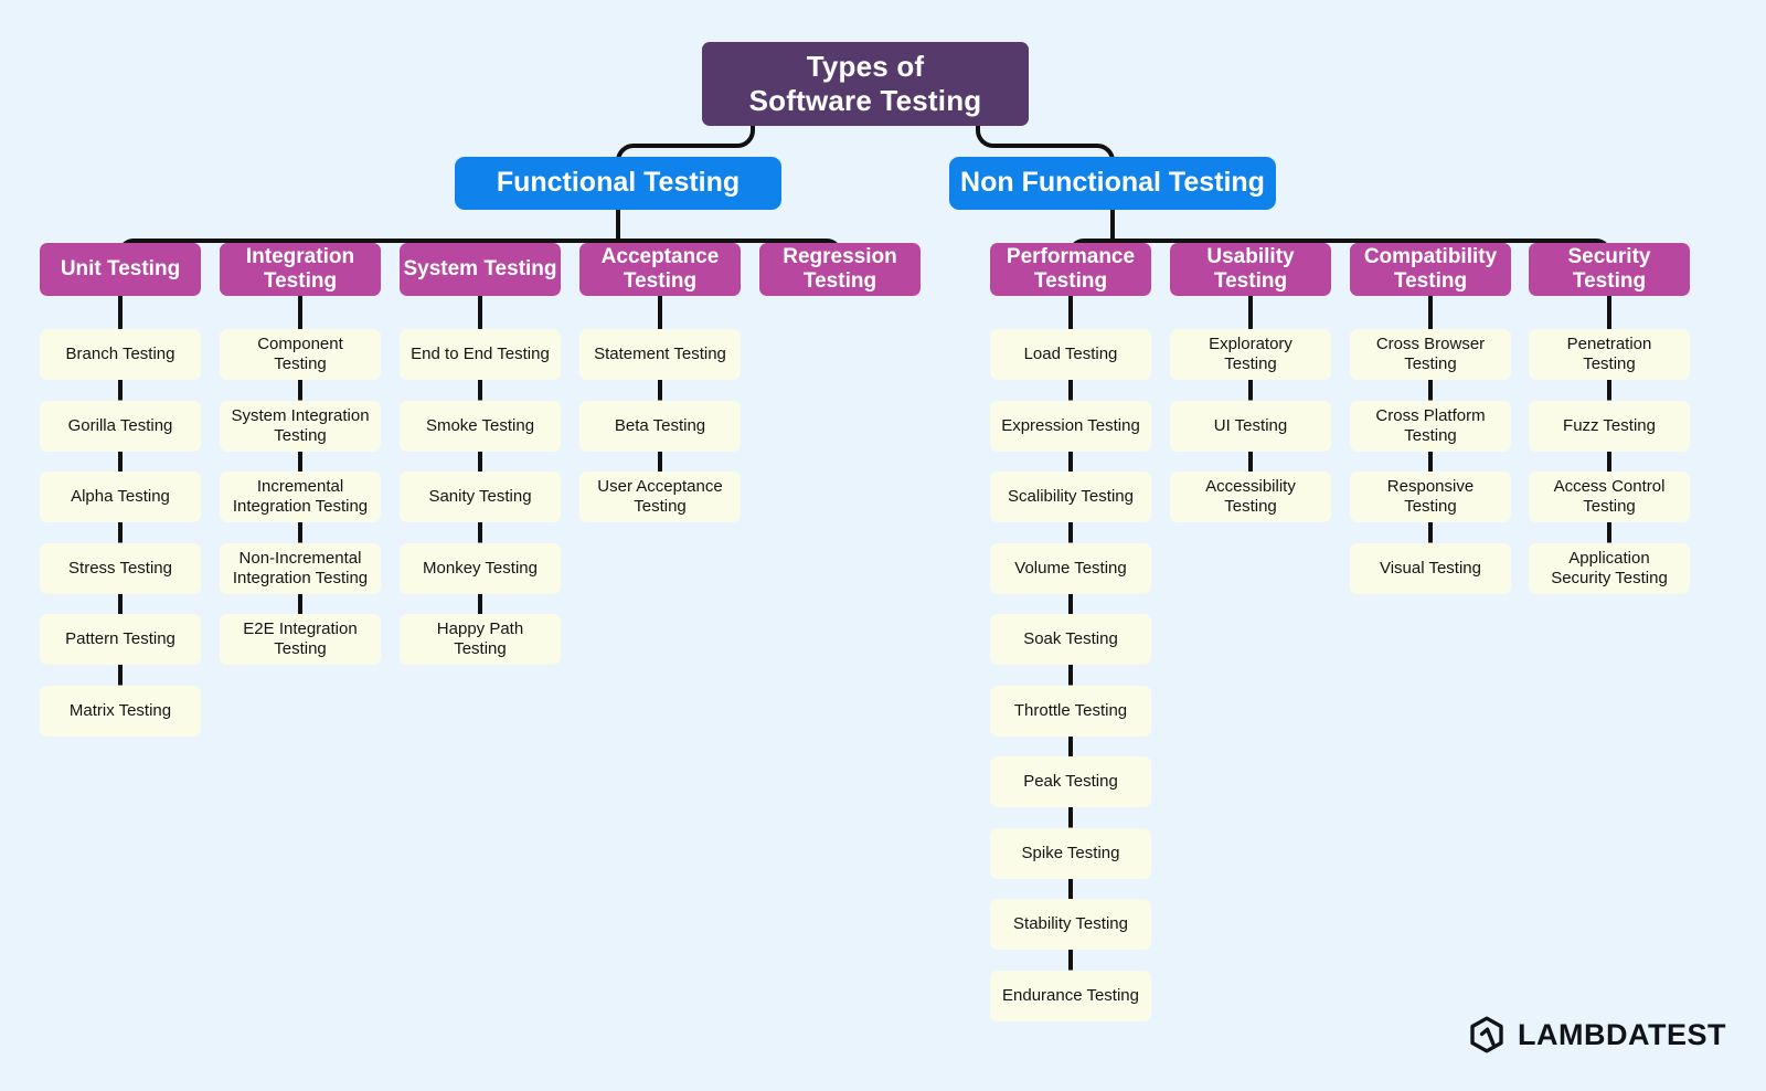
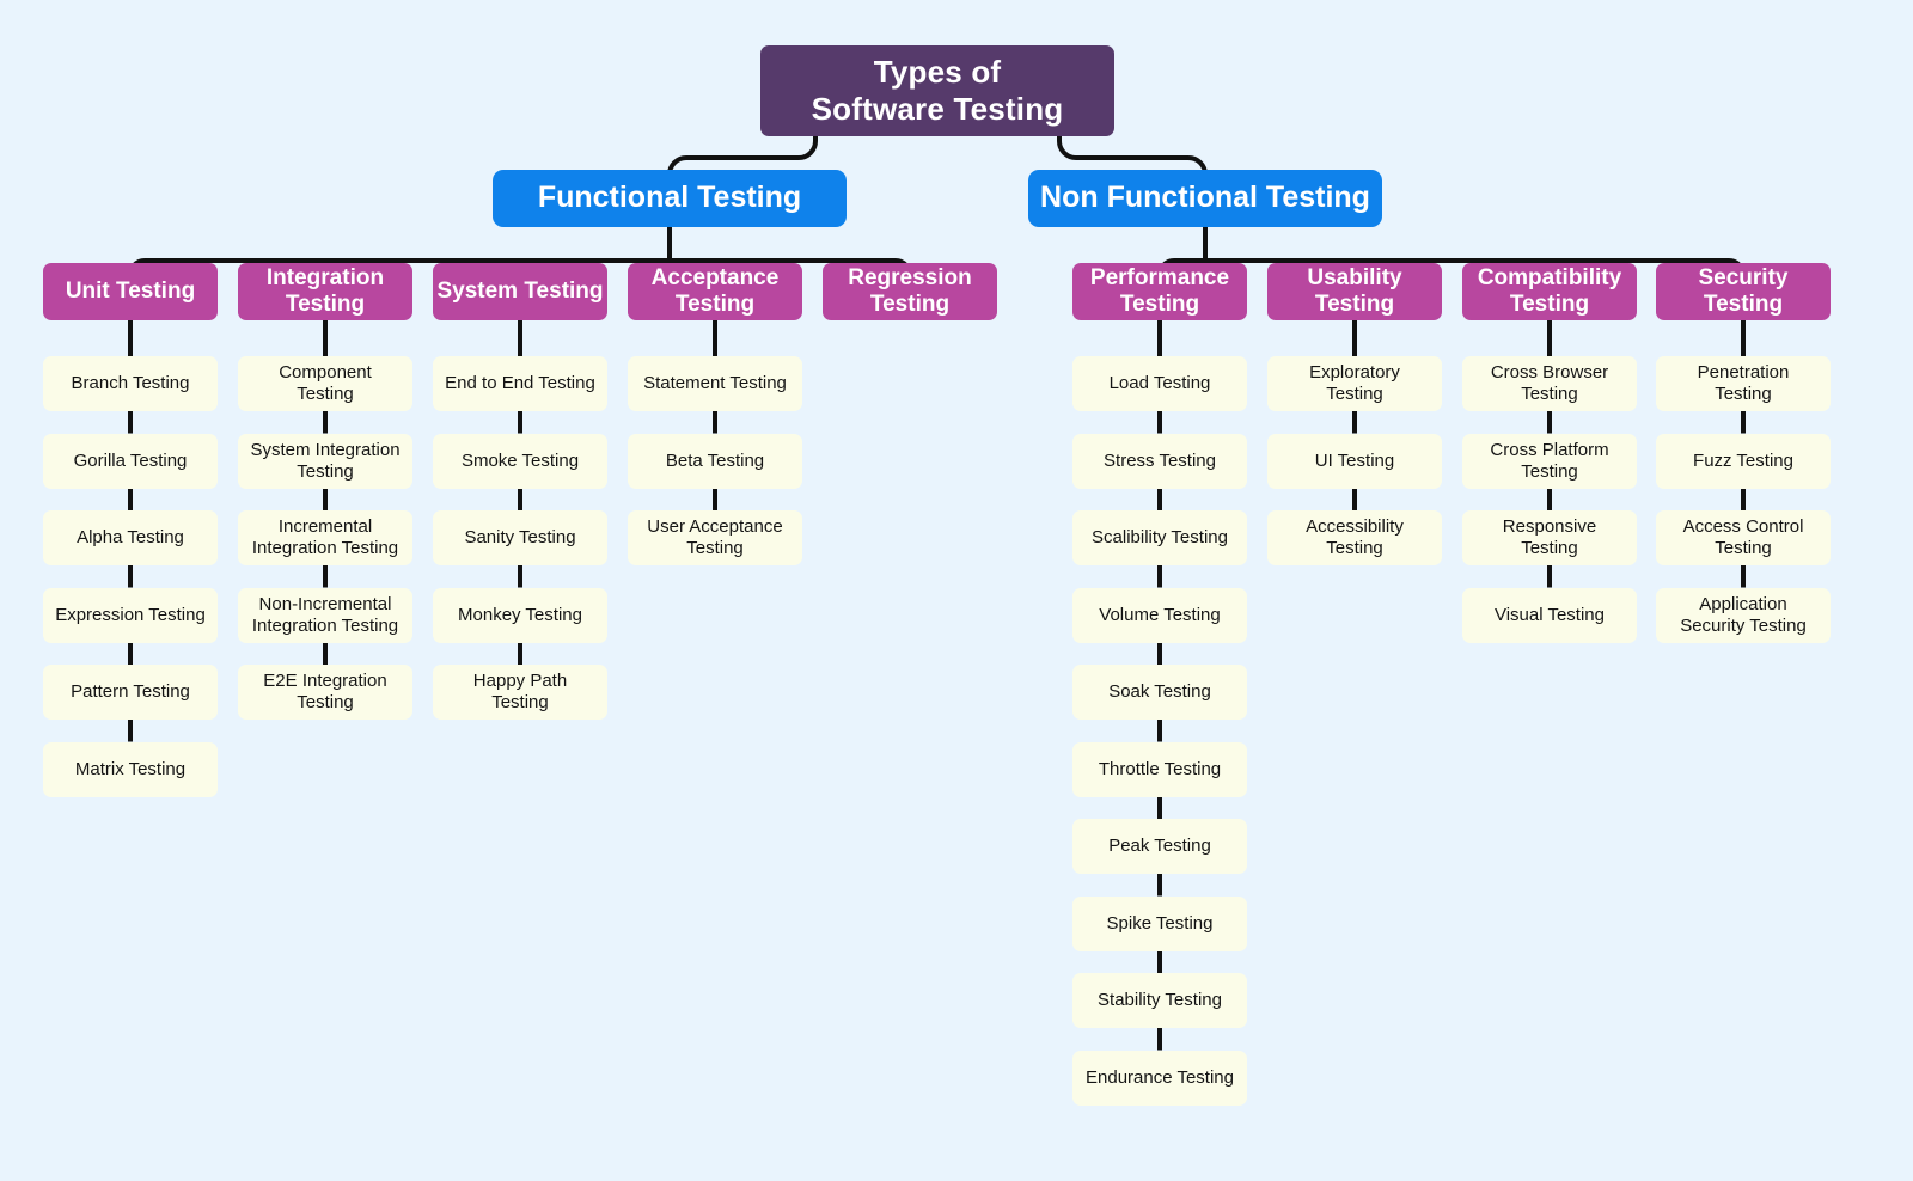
  Types of
  Software Testing
  Functional Testing
  Non Functional Testing
  Unit Testing
  Branch Testing
  Gorilla Testing
  Alpha Testing
- Stress Testing
+ Expression Testing
  Pattern Testing
  Matrix Testing
  Integration
  Testing
  Component
  Testing
  System Integration
  Testing
  Incremental
  Integration Testing
  Non-Incremental
  Integration Testing
  E2E Integration
  Testing
  System Testing
  End to End Testing
  Smoke Testing
  Sanity Testing
  Monkey Testing
  Happy Path
  Testing
  Acceptance
  Testing
  Statement Testing
  Beta Testing
  User Acceptance
  Testing
  Regression
  Testing
  Performance
  Testing
  Load Testing
- Expression Testing
+ Stress Testing
  Scalibility Testing
  Volume Testing
  Soak Testing
  Throttle Testing
  Peak Testing
  Spike Testing
  Stability Testing
  Endurance Testing
  Usability
  Testing
  Exploratory
  Testing
  UI Testing
  Accessibility
  Testing
  Compatibility
  Testing
  Cross Browser
  Testing
  Cross Platform
  Testing
  Responsive
  Testing
  Visual Testing
  Security
  Testing
  Penetration
  Testing
  Fuzz Testing
  Access Control
  Testing
  Application
  Security Testing
- LAMBDATEST
